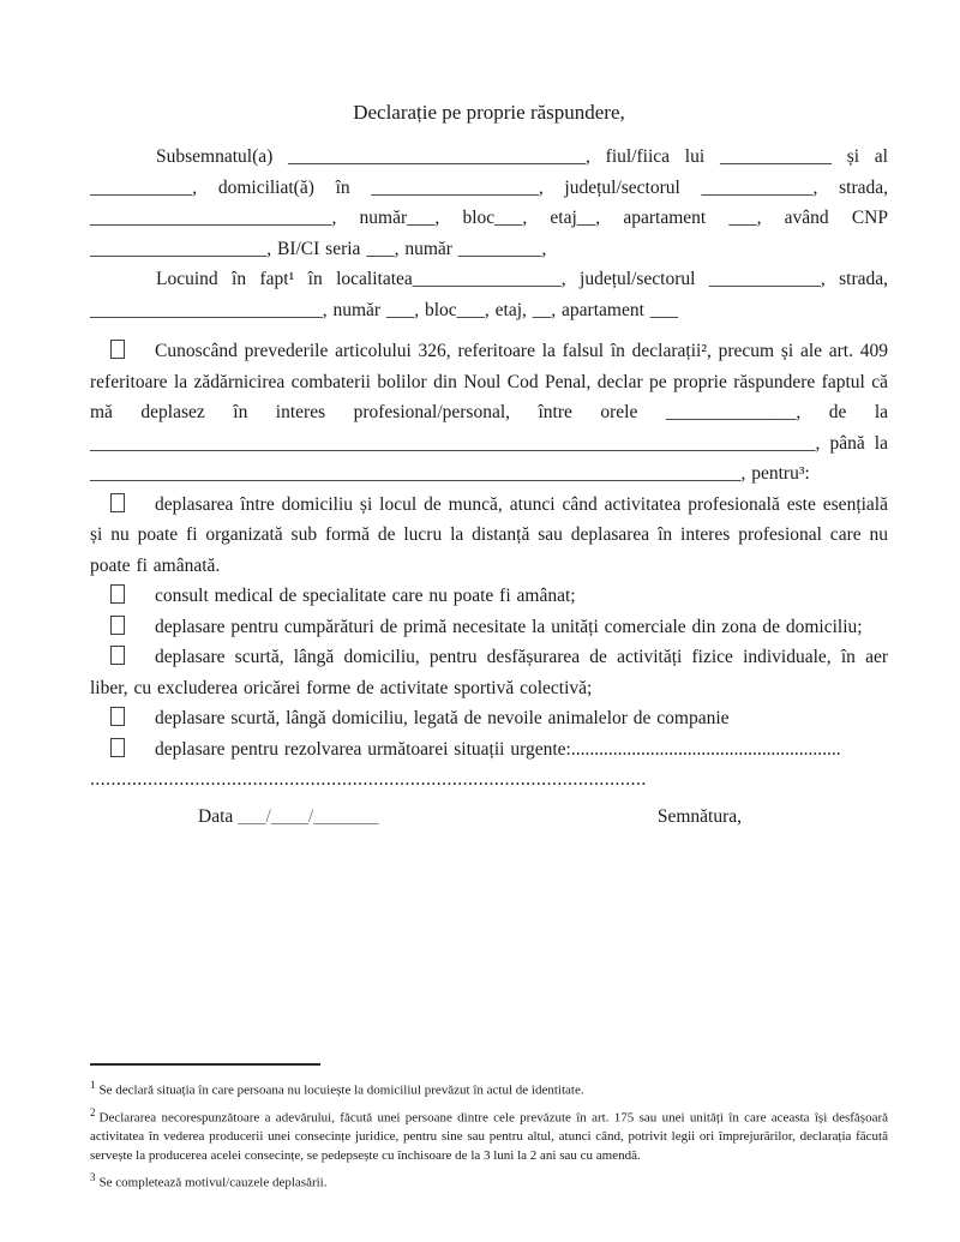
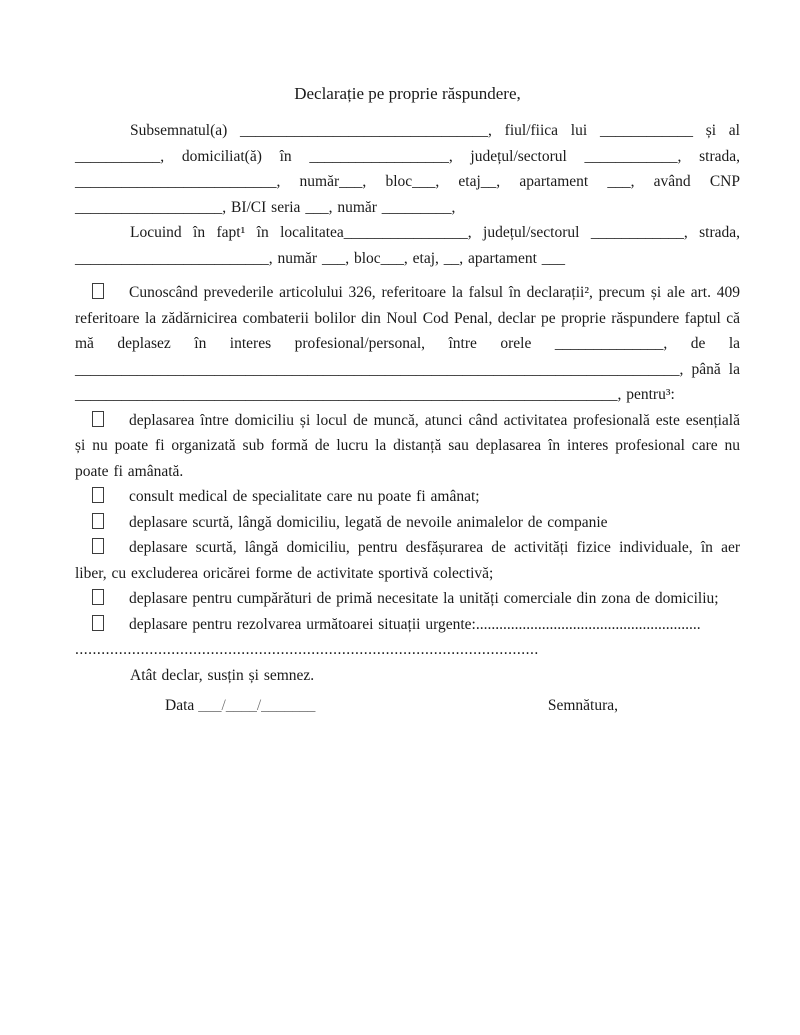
  Declarație pe proprie răspundere,
  Subsemnatul(a) ________________________________, fiul/fiica lui ____________ și al ___________, domiciliat(ă) în __________________, județul/sectorul ____________, strada, __________________________, număr___, bloc___, etaj__, apartament ___, având CNP ___________________, BI/CI seria ___, număr _________,
  Locuind în fapt¹ în localitatea________________, județul/sectorul ____________, strada, _________________________, număr ___, bloc___, etaj, __, apartament ___
  Cunoscând prevederile articolului 326, referitoare la falsul în declarații², precum și ale art. 409 referitoare la zădărnicirea combaterii bolilor din Noul Cod Penal, declar pe proprie răspundere faptul că mă deplasez în interes profesional/personal, între orele ______________, de la ______________________________________________________________________________, până la ______________________________________________________________________, pentru³:
  deplasarea între domiciliu și locul de muncă, atunci când activitatea profesională este esențială și nu poate fi organizată sub formă de lucru la distanță sau deplasarea în interes profesional care nu poate fi amânată.
  consult medical de specialitate care nu poate fi amânat;
- deplasare pentru cumpărături de primă necesitate la unități comerciale din zona de domiciliu;
+ deplasare scurtă, lângă domiciliu, legată de nevoile animalelor de companie
  deplasare scurtă, lângă domiciliu, pentru desfășurarea de activități fizice individuale, în aer liber, cu excluderea oricărei forme de activitate sportivă colectivă;
- deplasare scurtă, lângă domiciliu, legată de nevoile animalelor de companie
+ deplasare pentru cumpărături de primă necesitate la unități comerciale din zona de domiciliu;
  deplasare pentru rezolvarea următoarei situații urgente:..........................................................
  ..........................................................................................................
+ Atât declar, susțin și semnez.
  Data ___/____/_______
  Semnătura,
- 1 Se declară situația în care persoana nu locuiește la domiciliul prevăzut în actul de identitate.
- 2 Declararea necorespunzătoare a adevărului, făcută unei persoane dintre cele prevăzute în art. 175 sau unei unități în care aceasta își desfășoară activitatea în vederea producerii unei consecințe juridice, pentru sine sau pentru altul, atunci când, potrivit legii ori împrejurărilor, declarația făcută servește la producerea acelei consecințe, se pedepsește cu închisoare de la 3 luni la 2 ani sau cu amendă.
- 3 Se completează motivul/cauzele deplasării.
